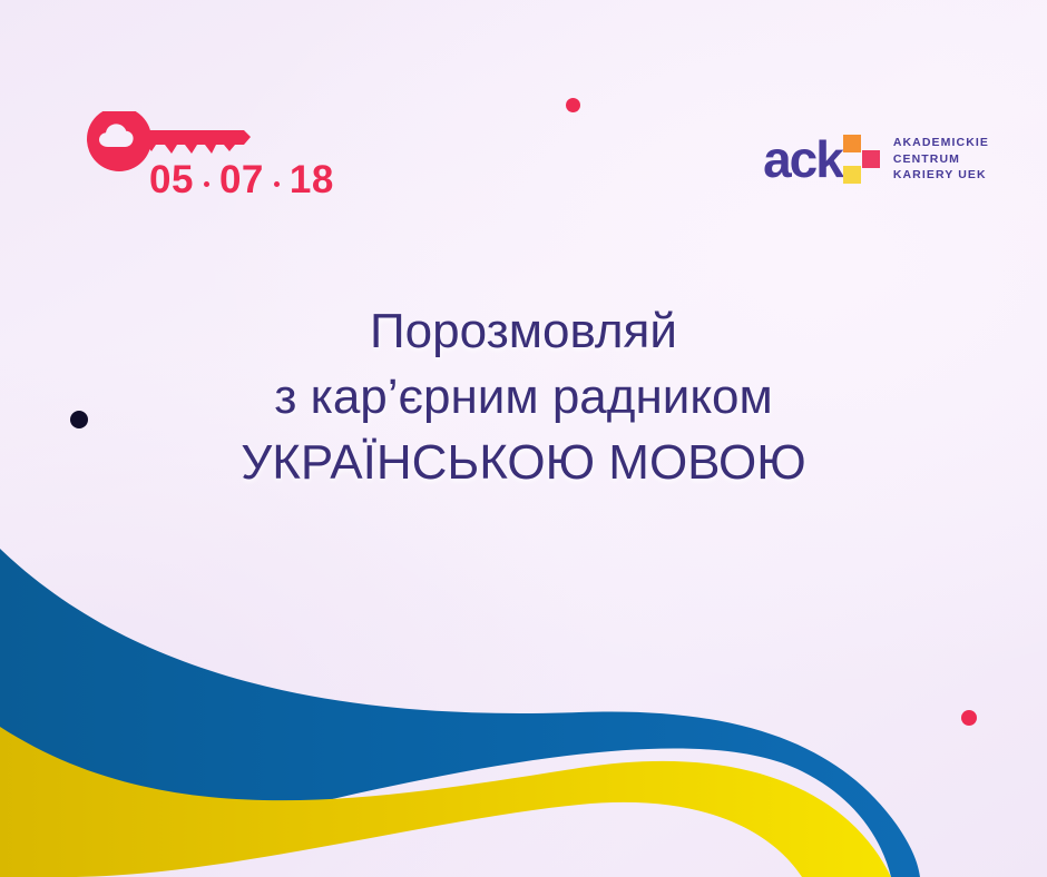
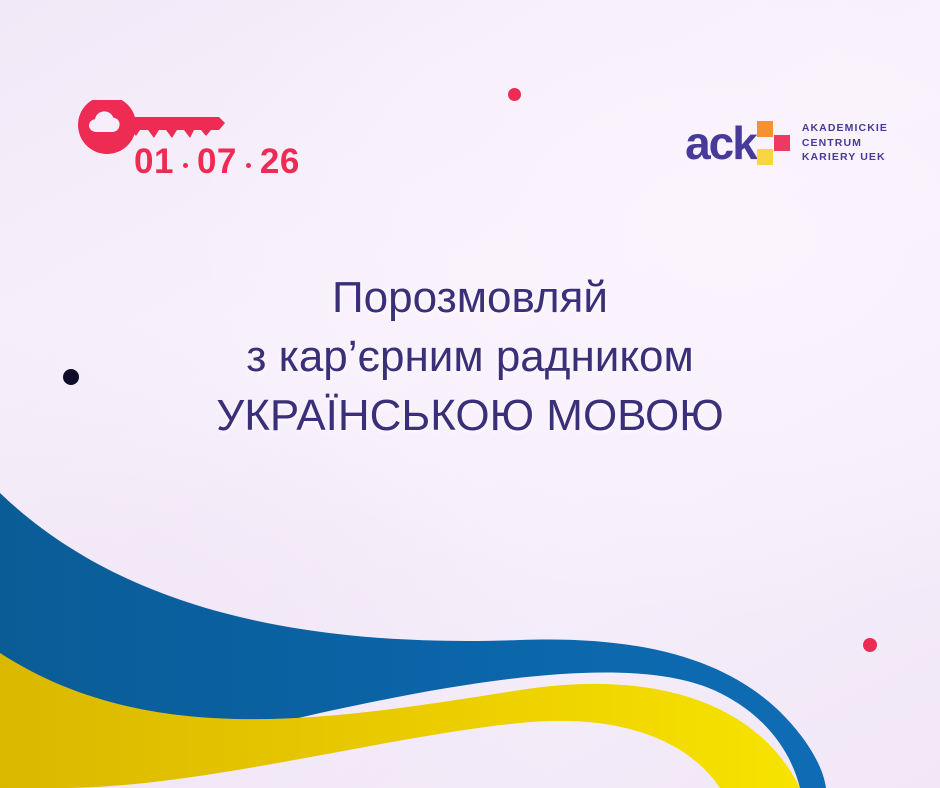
- 05
+ 01
  07
- 18
+ 26
  ack
  AKADEMICKIE
  CENTRUM
  KARIERY UEK
  Порозмовляй
  з кар’єрним радником
  УКРАЇНСЬКОЮ МОВОЮ
